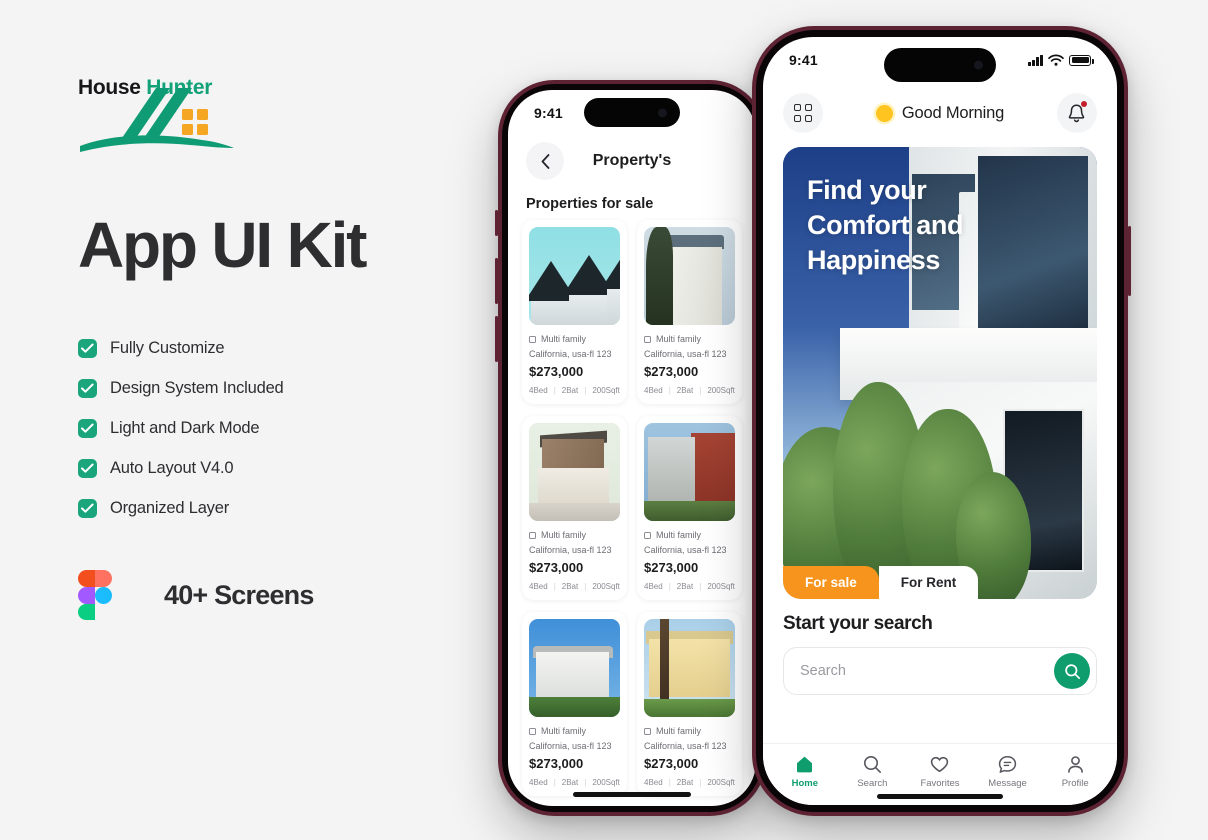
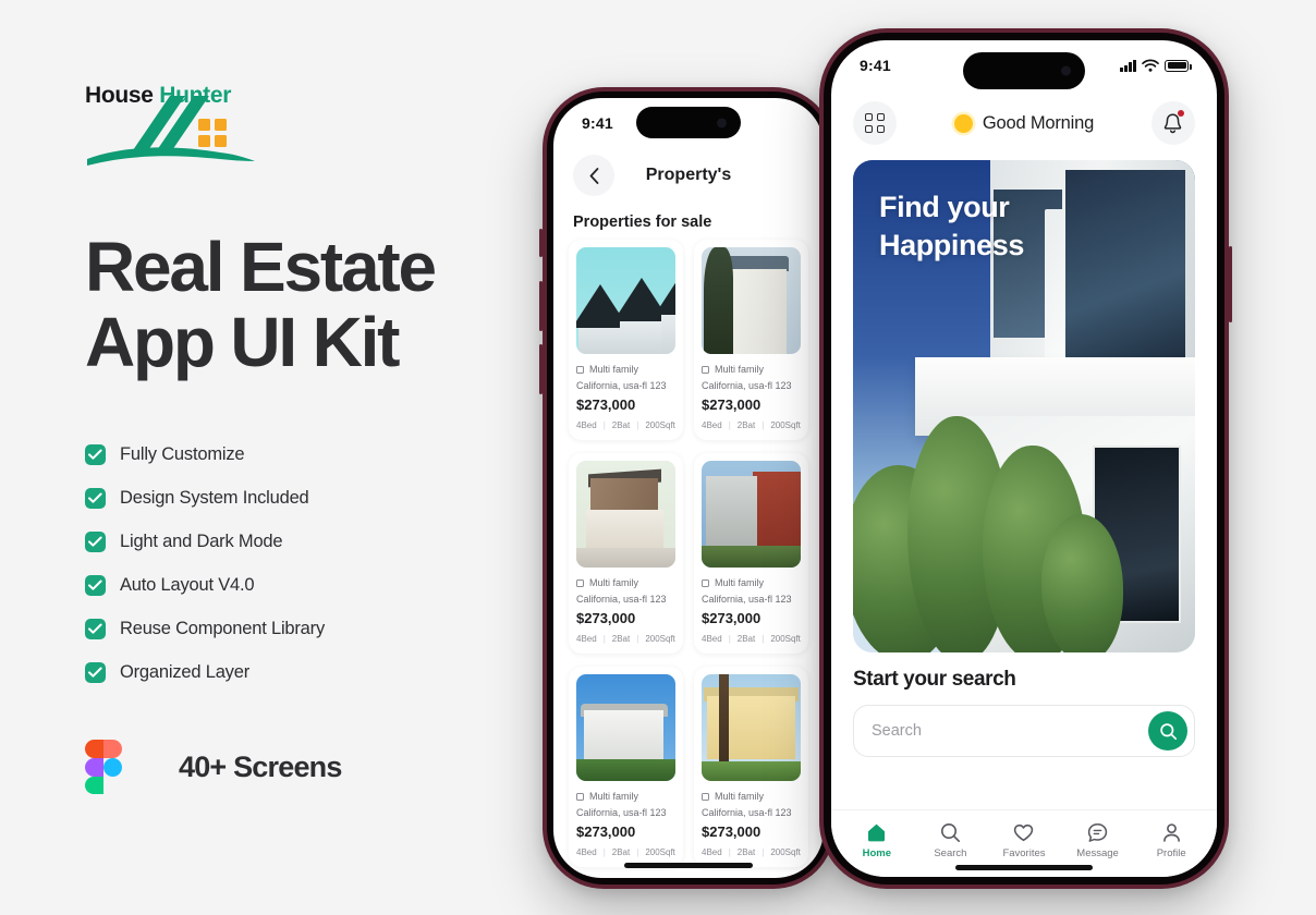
  House Hunter
+ Real Estate
  App UI Kit
  Fully Customize
  Design System Included
  Light and Dark Mode
  Auto Layout V4.0
+ Reuse Component Library
  Organized Layer
  40+ Screens
  9:41
  Property's
  Properties for sale
  Multi family
  California, usa-fl 123
  $273,000
  4Bed
  |
  2Bat
  |
  200Sqft
  Multi family
  California, usa-fl 123
  $273,000
  4Bed
  |
  2Bat
  |
  200Sqft
  Multi family
  California, usa-fl 123
  $273,000
  4Bed
  |
  2Bat
  |
  200Sqft
  Multi family
  California, usa-fl 123
  $273,000
  4Bed
  |
  2Bat
  |
  200Sqft
  Multi family
  California, usa-fl 123
  $273,000
  4Bed
  |
  2Bat
  |
  200Sqft
  Multi family
  California, usa-fl 123
  $273,000
  4Bed
  |
  2Bat
  |
  200Sqft
  9:41
  Good Morning
  Find your
- Comfort and
  Happiness
- For sale
- For Rent
  Start your search
  Search
  Home
  Search
  Favorites
  Message
  Profile
